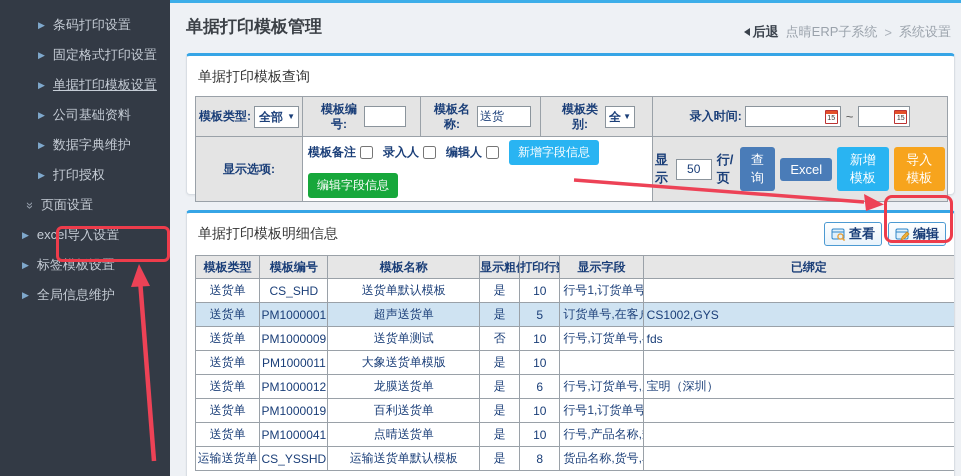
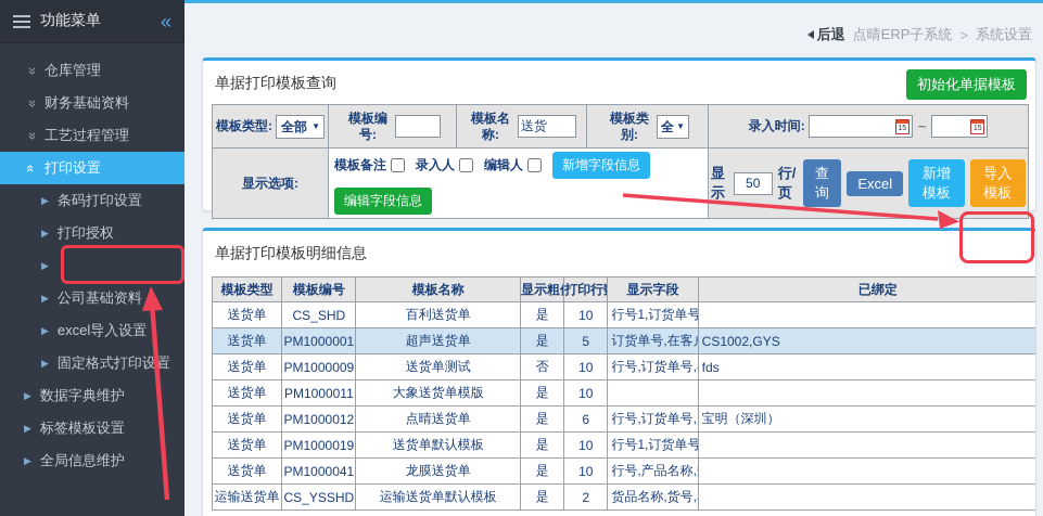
+ 功能菜单
+ «
+ 仓库管理
+ 财务基础资料
+ 工艺过程管理
+ 打印设置
  ▶
  条码打印设置
  ▶
- 固定格式打印设置
+ 打印授权
  ▶
- 单据打印模板设置
  ▶
  公司基础资料
  ▶
- 数据字典维护
+ excel导入设置
  ▶
- 打印授权
+ 固定格式打印设置
- 页面设置
  ▶
- excel导入设置
+ 数据字典维护
  ▶
  标签模板设置
  ▶
  全局信息维护
- 单据打印模板管理
  后退
  点晴ERP子系统
  >
  系统设置
  单据打印模板查询
+ 初始化单据模板
  模板类型: 全部	模板编号:	模板名称: 送货	模板类别: 全	录入时间: ~
  显示选项:	模板备注 录入人 编辑人 新增字段信息 编辑字段信息	显示 50 行/页 查询 Excel 新增模板 导入模板
  单据打印模板明细信息
- 查看
- 编辑
  模板类型	模板编号	模板名称	显示粗	打印行	显示字段	已绑定
- 送货单	CS_SHD	送货单默认模板	是	10	行号1,订货单号
+ 送货单	CS_SHD	百利送货单	是	10	行号1,订货单号
  送货单	PM1000001	超声送货单	是	5	订货单号,在客	CS1002,GYS
  送货单	PM1000009	送货单测试	否	10	行号,订货单号,	fds
  送货单	PM1000011	大象送货单模版	是	10
- 送货单	PM1000012	龙膜送货单	是	6	行号,订货单号,	宝明（深圳）
+ 送货单	PM1000012	点晴送货单	是	6	行号,订货单号,	宝明（深圳）
- 送货单	PM1000019	百利送货单	是	10	行号1,订货单号
+ 送货单	PM1000019	送货单默认模板	是	10	行号1,订货单号
- 送货单	PM1000041	点晴送货单	是	10	行号,产品名称,
+ 送货单	PM1000041	龙膜送货单	是	10	行号,产品名称,
- 运输送货单	CS_YSSHD	运输送货单默认模板	是	8	货品名称,货号,
+ 运输送货单	CS_YSSHD	运输送货单默认模板	是	2	货品名称,货号,
